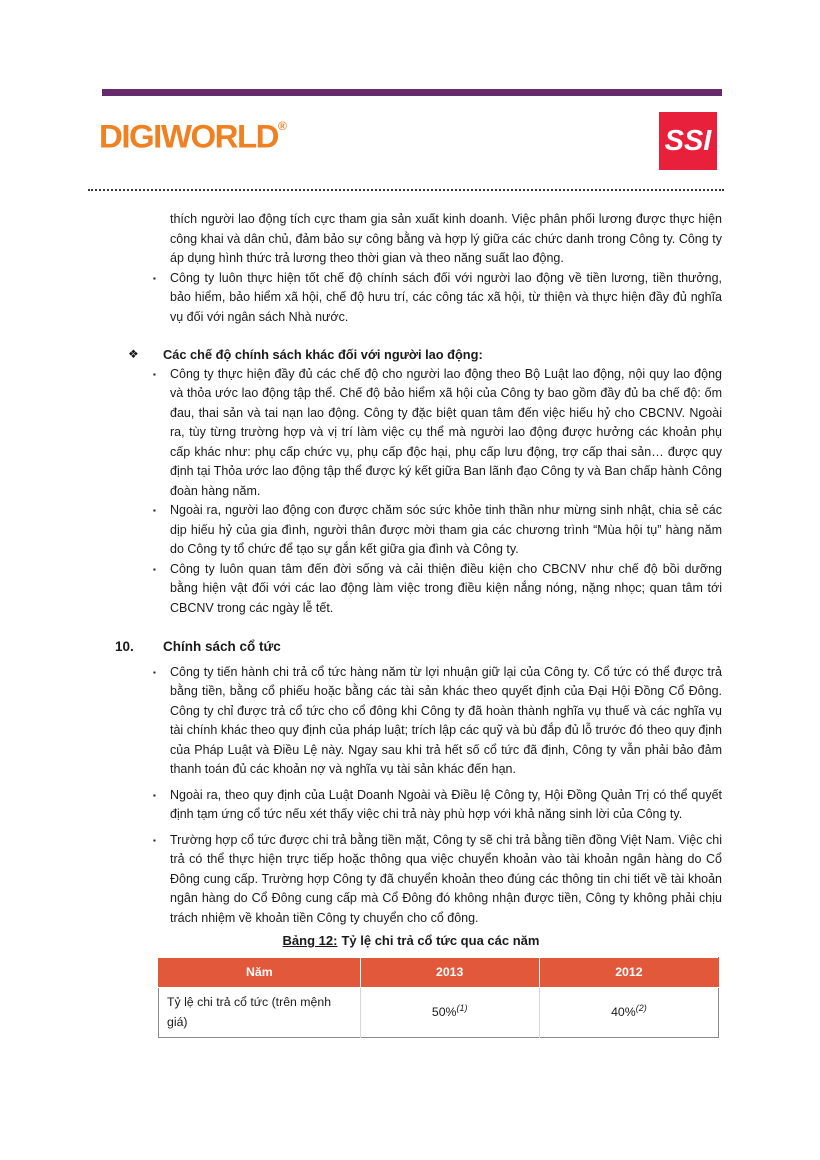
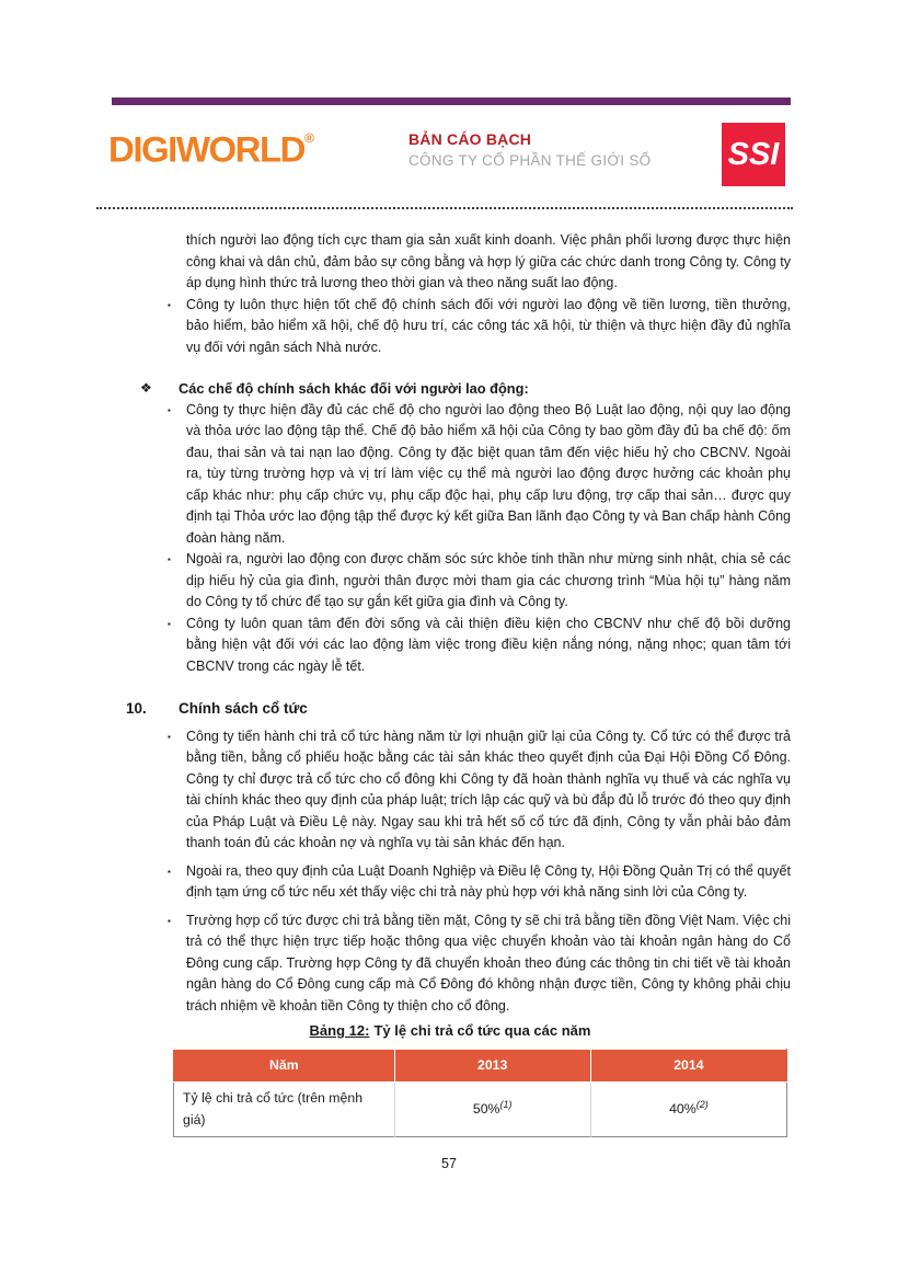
  DIGIWORLD®
+ BẢN CÁO BẠCH
+ CÔNG TY CỔ PHẦN THẾ GIỚI SỐ
  SSI
  thích người lao động tích cực tham gia sản xuất kinh doanh. Việc phân phối lương được thực hiện công khai và dân chủ, đảm bảo sự công bằng và hợp lý giữa các chức danh trong Công ty. Công ty áp dụng hình thức trả lương theo thời gian và theo năng suất lao động.
  ▪
  Công ty luôn thực hiện tốt chế độ chính sách đối với người lao động về tiền lương, tiền thưởng, bảo hiểm, bảo hiểm xã hội, chế độ hưu trí, các công tác xã hội, từ thiện và thực hiện đầy đủ nghĩa vụ đối với ngân sách Nhà nước.
  ❖
  Các chế độ chính sách khác đối với người lao động:
  ▪
  Công ty thực hiện đầy đủ các chế độ cho người lao động theo Bộ Luật lao động, nội quy lao động và thỏa ước lao động tập thể. Chế độ bảo hiểm xã hội của Công ty bao gồm đầy đủ ba chế độ: ốm đau, thai sản và tai nạn lao động. Công ty đặc biệt quan tâm đến việc hiếu hỷ cho CBCNV. Ngoài ra, tùy từng trường hợp và vị trí làm việc cụ thể mà người lao động được hưởng các khoản phụ cấp khác như: phụ cấp chức vụ, phụ cấp độc hại, phụ cấp lưu động, trợ cấp thai sản… được quy định tại Thỏa ước lao động tập thể được ký kết giữa Ban lãnh đạo Công ty và Ban chấp hành Công đoàn hàng năm.
  ▪
  Ngoài ra, người lao động con được chăm sóc sức khỏe tinh thần như mừng sinh nhật, chia sẻ các dịp hiếu hỷ của gia đình, người thân được mời tham gia các chương trình “Mùa hội tụ” hàng năm do Công ty tổ chức để tạo sự gắn kết giữa gia đình và Công ty.
  ▪
  Công ty luôn quan tâm đến đời sống và cải thiện điều kiện cho CBCNV như chế độ bồi dưỡng bằng hiện vật đối với các lao động làm việc trong điều kiện nắng nóng, nặng nhọc; quan tâm tới CBCNV trong các ngày lễ tết.
  10.
  Chính sách cổ tức
  ▪
  Công ty tiến hành chi trả cổ tức hàng năm từ lợi nhuận giữ lại của Công ty. Cổ tức có thể được trả bằng tiền, bằng cổ phiếu hoặc bằng các tài sản khác theo quyết định của Đại Hội Đồng Cổ Đông. Công ty chỉ được trả cổ tức cho cổ đông khi Công ty đã hoàn thành nghĩa vụ thuế và các nghĩa vụ tài chính khác theo quy định của pháp luật; trích lập các quỹ và bù đắp đủ lỗ trước đó theo quy định của Pháp Luật và Điều Lệ này. Ngay sau khi trả hết số cổ tức đã định, Công ty vẫn phải bảo đảm thanh toán đủ các khoản nợ và nghĩa vụ tài sản khác đến hạn.
  ▪
- Ngoài ra, theo quy định của Luật Doanh Ngoài và Điều lệ Công ty, Hội Đồng Quản Trị có thể quyết định tạm ứng cổ tức nếu xét thấy việc chi trả này phù hợp với khả năng sinh lời của Công ty.
+ Ngoài ra, theo quy định của Luật Doanh Nghiệp và Điều lệ Công ty, Hội Đồng Quản Trị có thể quyết định tạm ứng cổ tức nếu xét thấy việc chi trả này phù hợp với khả năng sinh lời của Công ty.
  ▪
- Trường hợp cổ tức được chi trả bằng tiền mặt, Công ty sẽ chi trả bằng tiền đồng Việt Nam. Việc chi trả có thể thực hiện trực tiếp hoặc thông qua việc chuyển khoản vào tài khoản ngân hàng do Cổ Đông cung cấp. Trường hợp Công ty đã chuyển khoản theo đúng các thông tin chi tiết về tài khoản ngân hàng do Cổ Đông cung cấp mà Cổ Đông đó không nhận được tiền, Công ty không phải chịu trách nhiệm về khoản tiền Công ty chuyển cho cổ đông.
+ Trường hợp cổ tức được chi trả bằng tiền mặt, Công ty sẽ chi trả bằng tiền đồng Việt Nam. Việc chi trả có thể thực hiện trực tiếp hoặc thông qua việc chuyển khoản vào tài khoản ngân hàng do Cổ Đông cung cấp. Trường hợp Công ty đã chuyển khoản theo đúng các thông tin chi tiết về tài khoản ngân hàng do Cổ Đông cung cấp mà Cổ Đông đó không nhận được tiền, Công ty không phải chịu trách nhiệm về khoản tiền Công ty thiện cho cổ đông.
  Bảng 12: Tỷ lệ chi trả cổ tức qua các năm
- Năm	2013	2012
+ Năm	2013	2014
  Tỷ lệ chi trả cổ tức (trên mệnh giá)	50%(1)	40%(2)
+ 57
